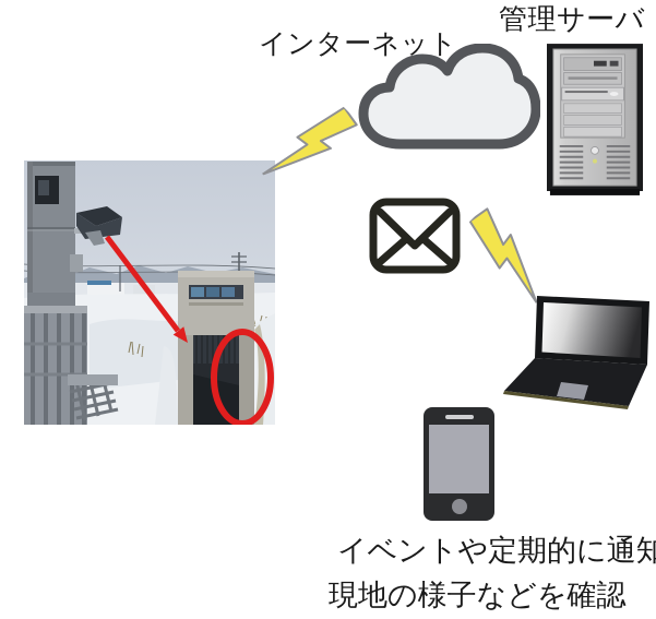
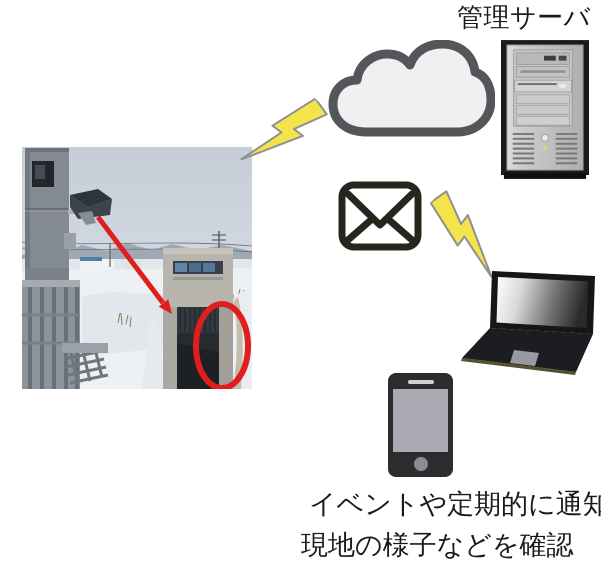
- インターネット
  管理サーバ
  イベントや定期的に通知
  現地の様子などを確認
